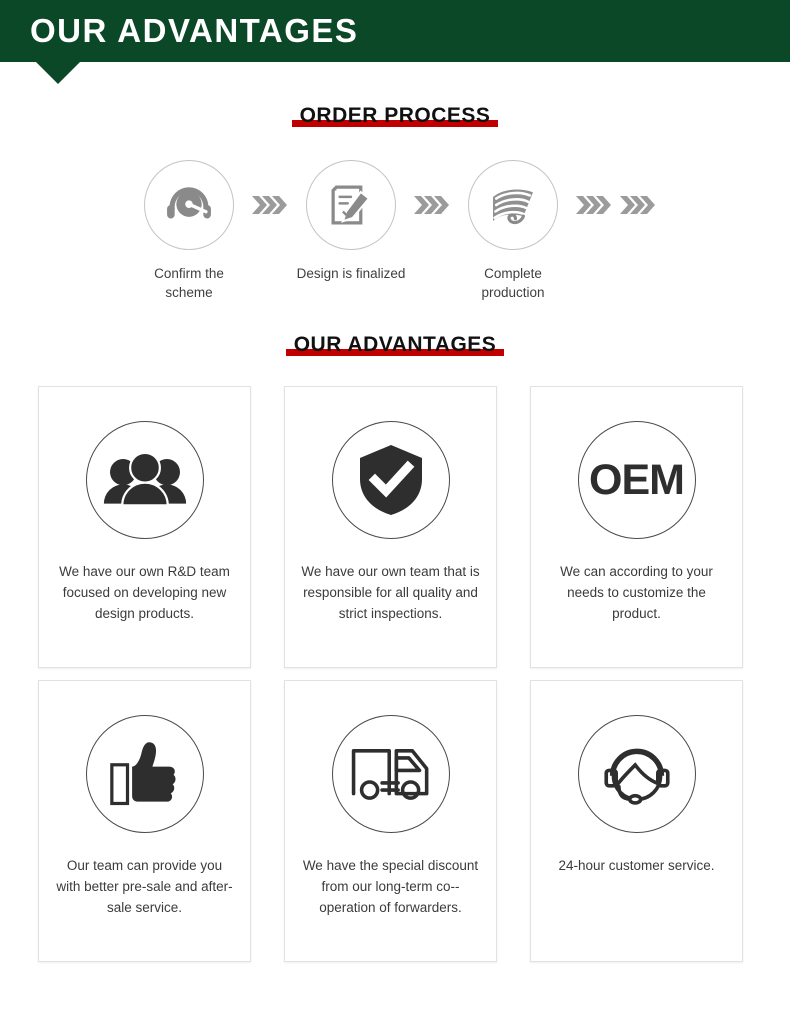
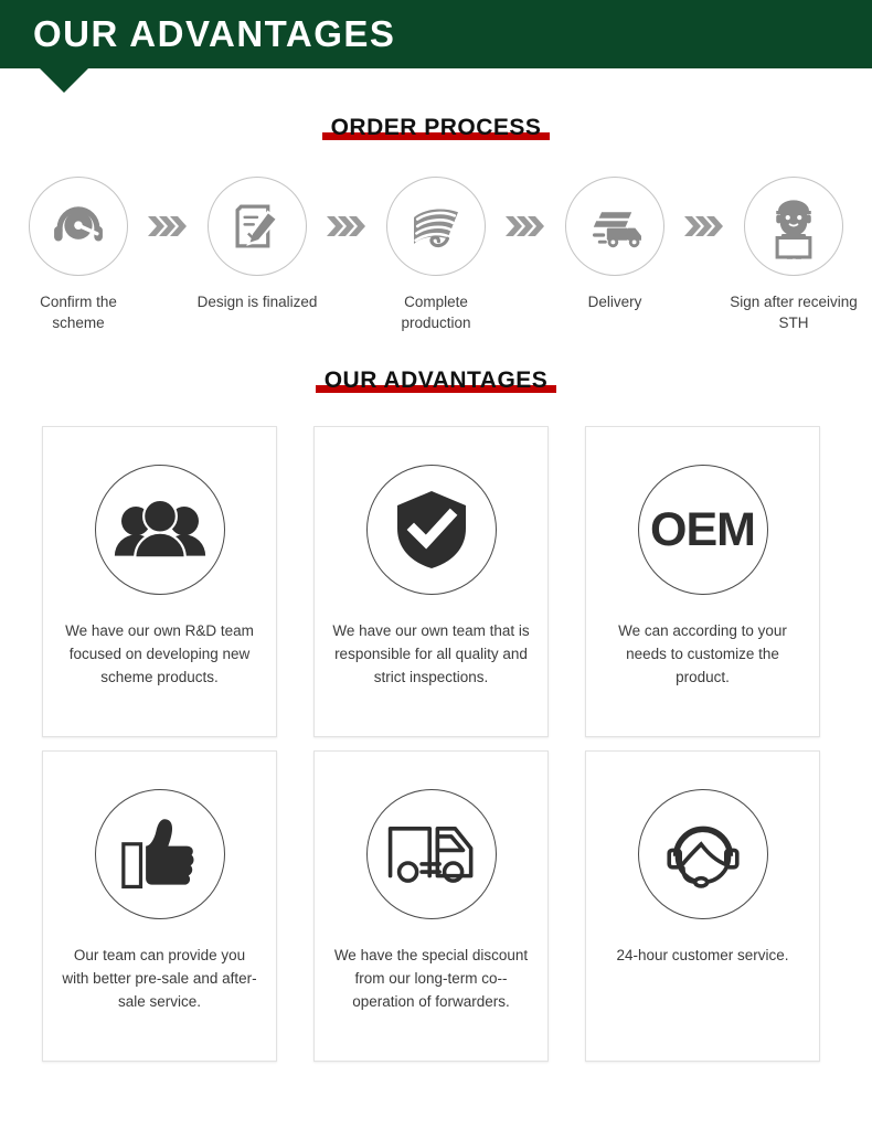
  OUR ADVANTAGES
  ORDER PROCESS
  Confirm the scheme
  Design is finalized
  Complete production
+ Delivery
+ Sign after receiving STH
  OUR ADVANTAGES
- We have our own R&D team focused on developing new design products.
+ We have our own R&D team focused on developing new scheme products.
  We have our own team that is responsible for all quality and strict inspections.
  OEM
  We can according to your needs to customize the product.
  Our team can provide you with better pre-sale and after-sale service.
  We have the special discount from our long-term co--operation of forwarders.
  24-hour customer service.
